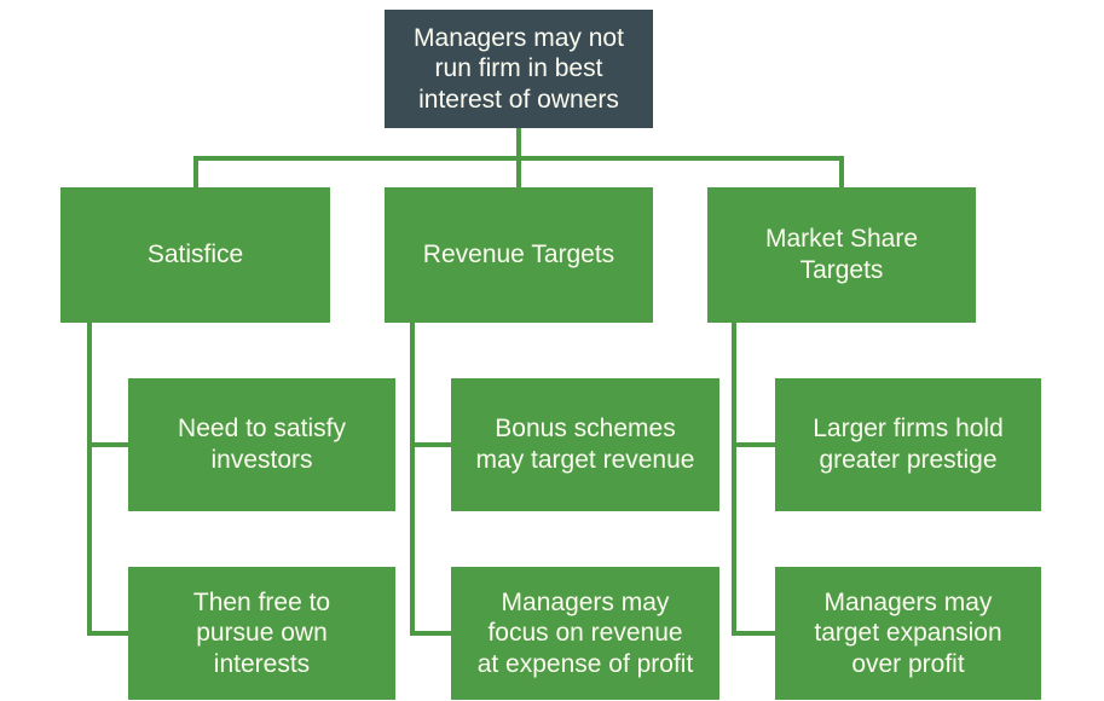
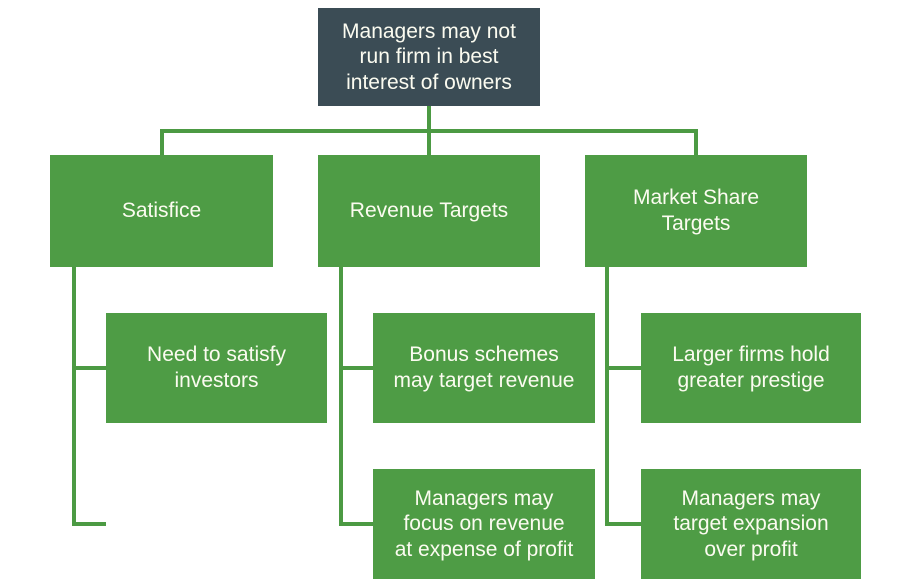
  Managers may not
  run firm in best
  interest of owners
  Satisfice
  Revenue Targets
  Market Share
  Targets
  Need to satisfy
  investors
  Bonus schemes
  may target revenue
  Larger firms hold
  greater prestige
- Then free to
- pursue own
- interests
  Managers may
  focus on revenue
  at expense of profit
  Managers may
  target expansion
  over profit
